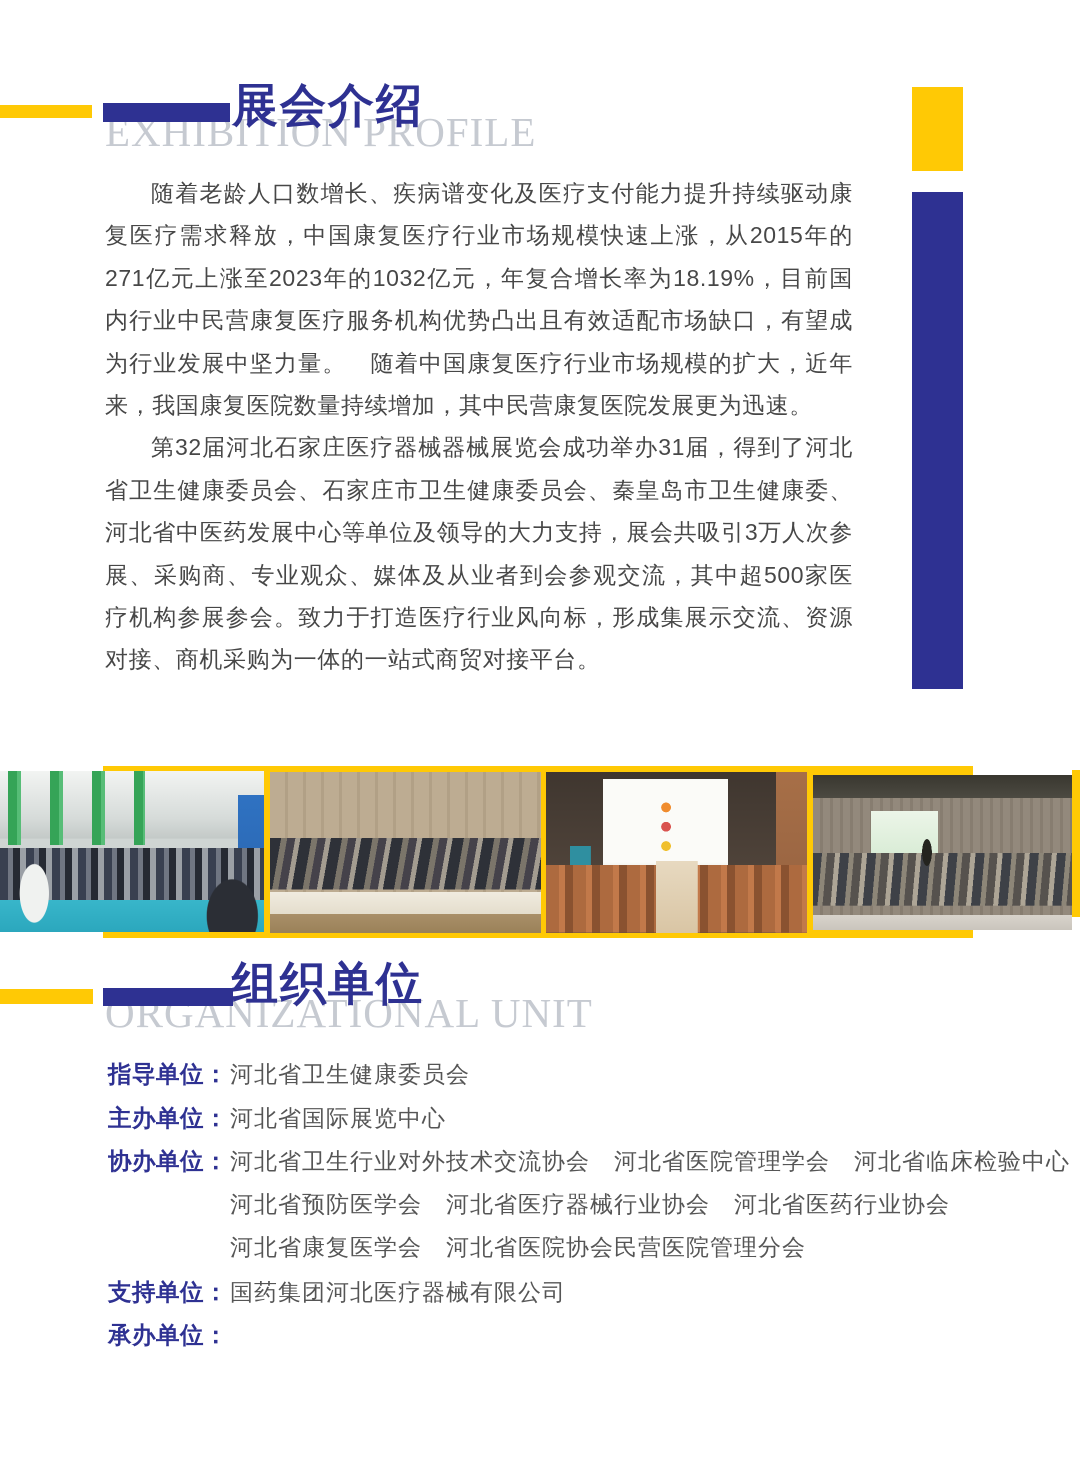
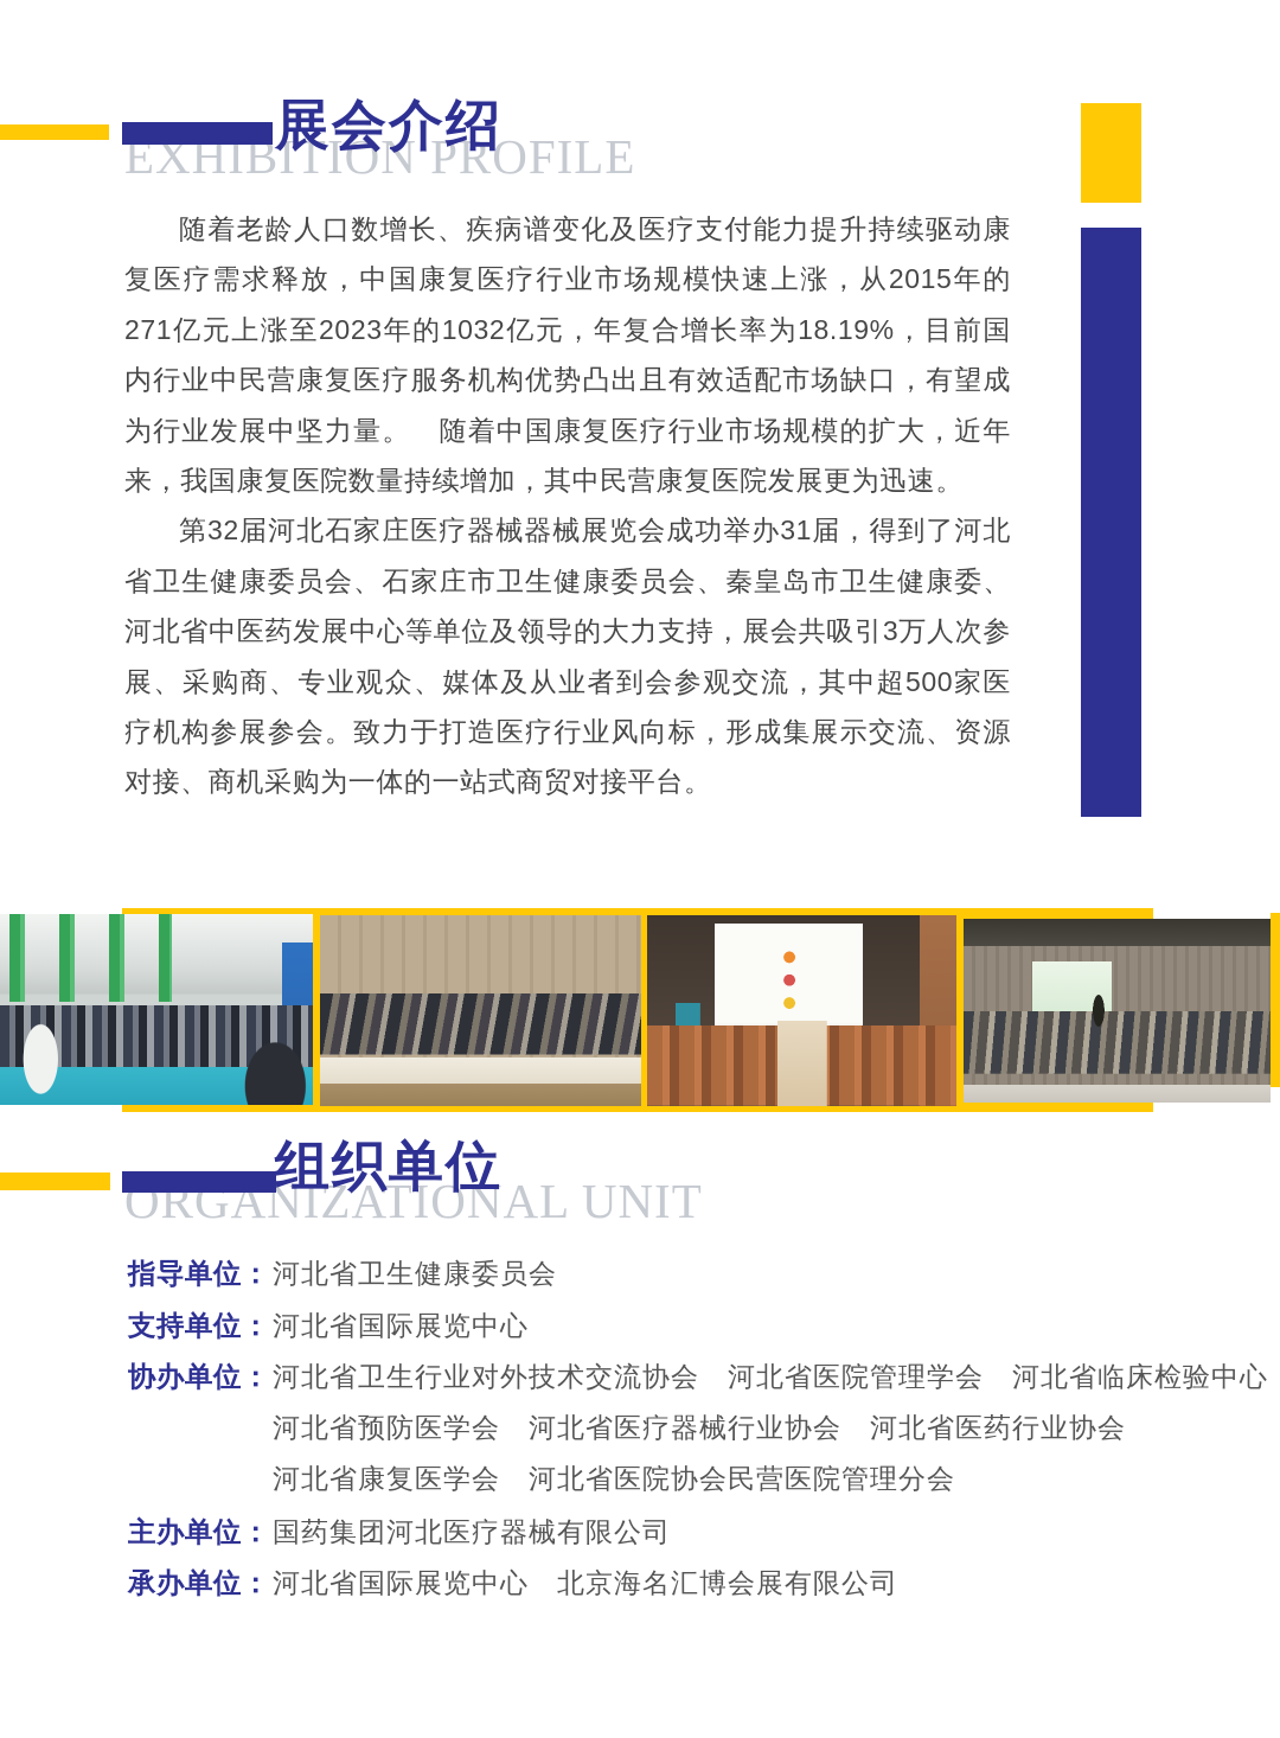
  EXHIBITION PROFILE
  展会介绍
  随着老龄人口数增长、疾病谱变化及医疗支付能力提升持续驱动康复医疗需求释放，中国康复医疗行业市场规模快速上涨，从2015年的271亿元上涨至2023年的1032亿元，年复合增长率为18.19%，目前国内行业中民营康复医疗服务机构优势凸出且有效适配市场缺口，有望成为行业发展中坚力量。 随着中国康复医疗行业市场规模的扩大，近年来，我国康复医院数量持续增加，其中民营康复医院发展更为迅速。
  第32届河北石家庄医疗器械器械展览会成功举办31届，得到了河北省卫生健康委员会、石家庄市卫生健康委员会、秦皇岛市卫生健康委、河北省中医药发展中心等单位及领导的大力支持，展会共吸引3万人次参展、采购商、专业观众、媒体及从业者到会参观交流，其中超500家医疗机构参展参会。致力于打造医疗行业风向标，形成集展示交流、资源对接、商机采购为一体的一站式商贸对接平台。
  ORGANIZATIONAL UNIT
  组织单位
  指导单位：
  河北省卫生健康委员会
- 主办单位：
+ 支持单位：
  河北省国际展览中心
  协办单位：
  河北省卫生行业对外技术交流协会 河北省医院管理学会 河北省临床检验中心
  河北省预防医学会 河北省医疗器械行业协会 河北省医药行业协会
  河北省康复医学会 河北省医院协会民营医院管理分会
- 支持单位：
+ 主办单位：
  国药集团河北医疗器械有限公司
  承办单位：
+ 河北省国际展览中心 北京海名汇博会展有限公司
